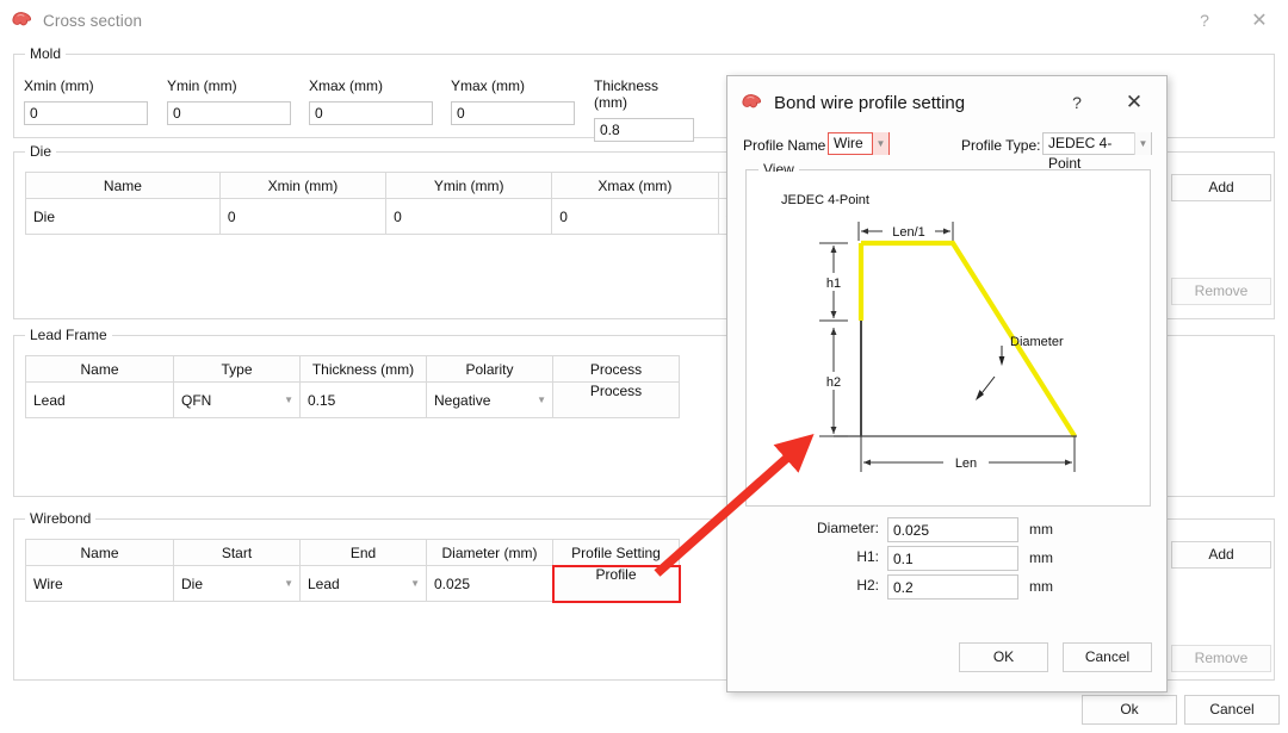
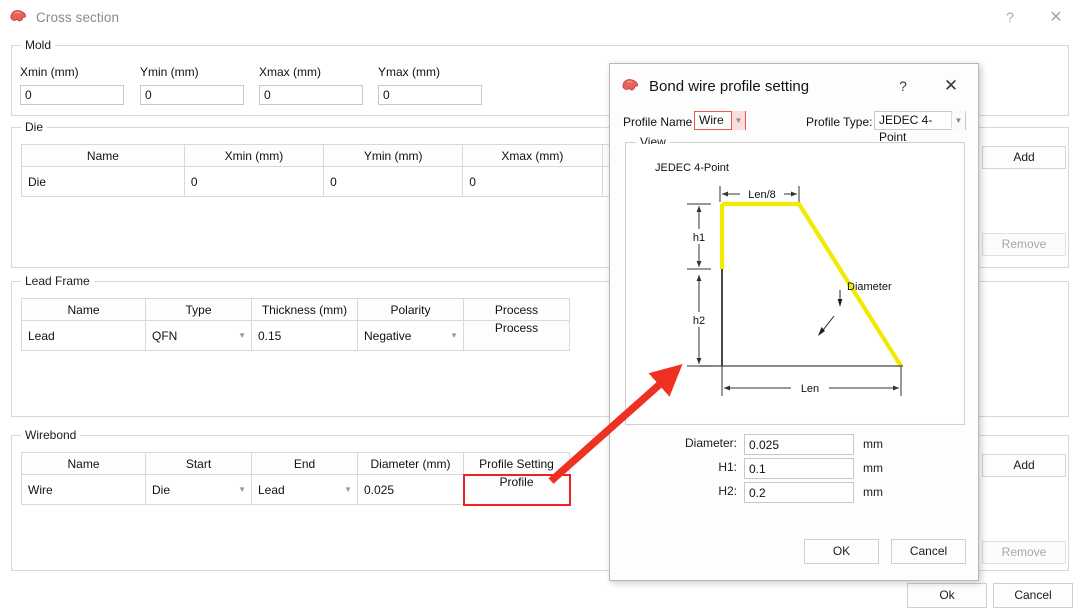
  Cross section
  ?
  ✕
  Mold
  Xmin (mm)
  0
  Ymin (mm)
  0
  Xmax (mm)
  0
  Ymax (mm)
  0
- Thickness (mm)
- 0.8
  Die
  Add
  Remove
  Lead Frame
  Name	Type	Thickness (mm)	Polarity	Process
  Lead	QFN ▼	0.15	Negative ▼	Process
  Wirebond
  Name	Start	End	Diameter (mm)	Profile Setting
  Wire	Die ▼	Lead ▼	0.025	Profile
  Add
  Remove
  Ok
  Cancel
  Bond wire profile setting
  ?
  ✕
  Profile Name
  Wire
  ▼
  Profile Type:
  JEDEC 4-Point
  ▼
  View
  JEDEC 4-Point
- Len/1
+ Len/8
  h1
  h2
  Diameter
  Len
  Diameter:
  0.025
  mm
  H1:
  0.1
  mm
  H2:
  0.2
  mm
  OK
  Cancel
